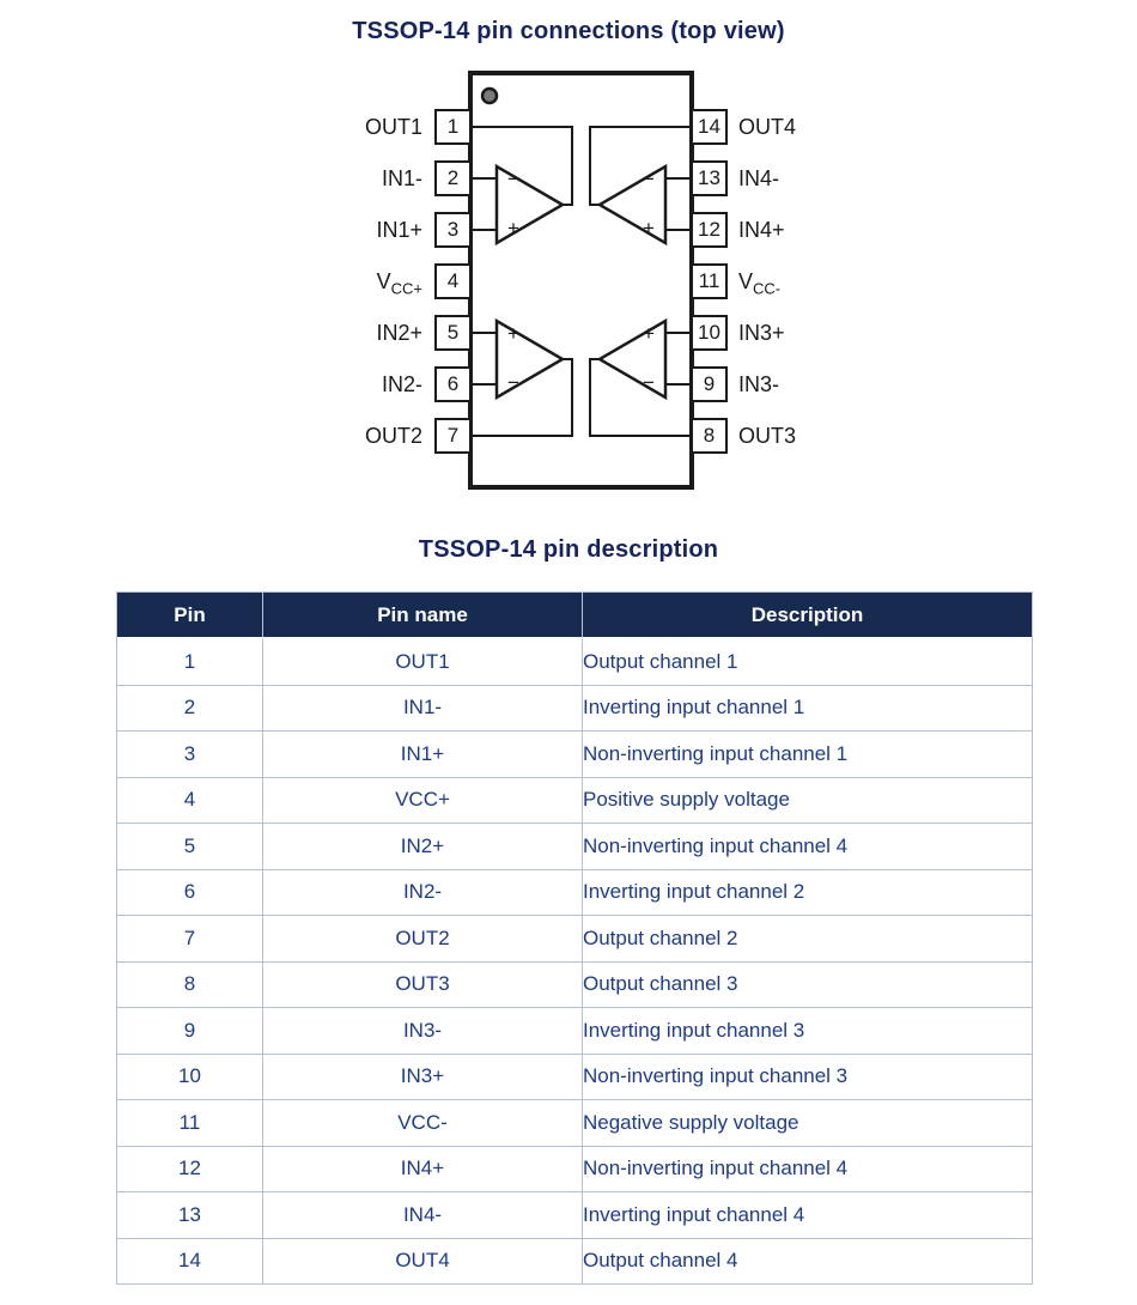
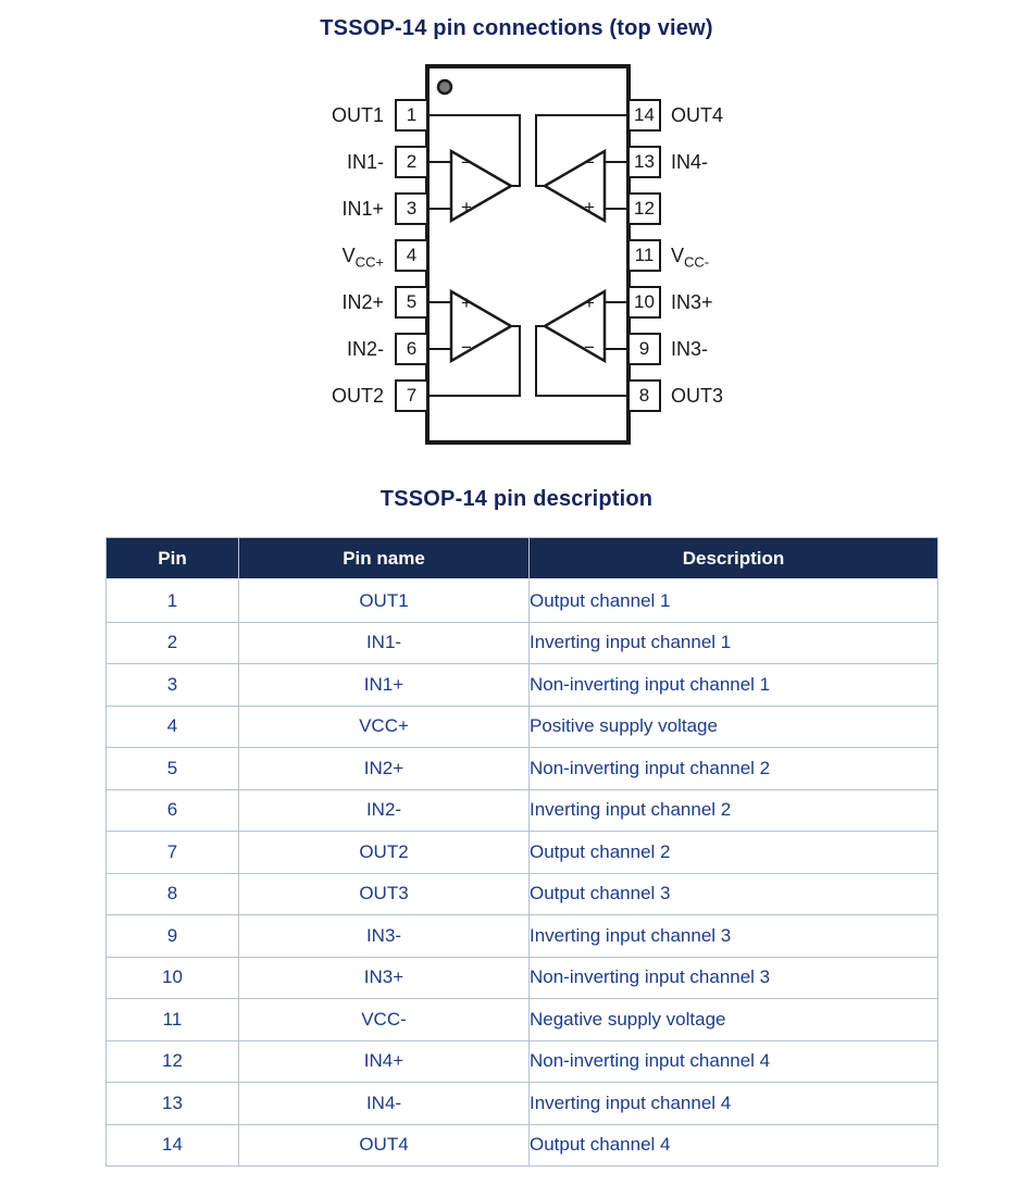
  TSSOP-14 pin connections (top view)
  −
  +
  −
  +
  +
  −
  +
  −
  OUT1
  IN1-
  IN1+
  VCC+
  IN2+
  IN2-
  OUT2
  1
  2
  3
  4
  5
  6
  7
  14
  13
  12
  11
  10
  9
  8
  OUT4
  IN4-
- IN4+
  VCC-
  IN3+
  IN3-
  OUT3
  TSSOP-14 pin description
  Pin	Pin name	Description
  1	OUT1	Output channel 1
  2	IN1-	Inverting input channel 1
  3	IN1+	Non-inverting input channel 1
  4	VCC+	Positive supply voltage
- 5	IN2+	Non-inverting input channel 4
+ 5	IN2+	Non-inverting input channel 2
  6	IN2-	Inverting input channel 2
  7	OUT2	Output channel 2
  8	OUT3	Output channel 3
  9	IN3-	Inverting input channel 3
  10	IN3+	Non-inverting input channel 3
  11	VCC-	Negative supply voltage
  12	IN4+	Non-inverting input channel 4
  13	IN4-	Inverting input channel 4
  14	OUT4	Output channel 4
